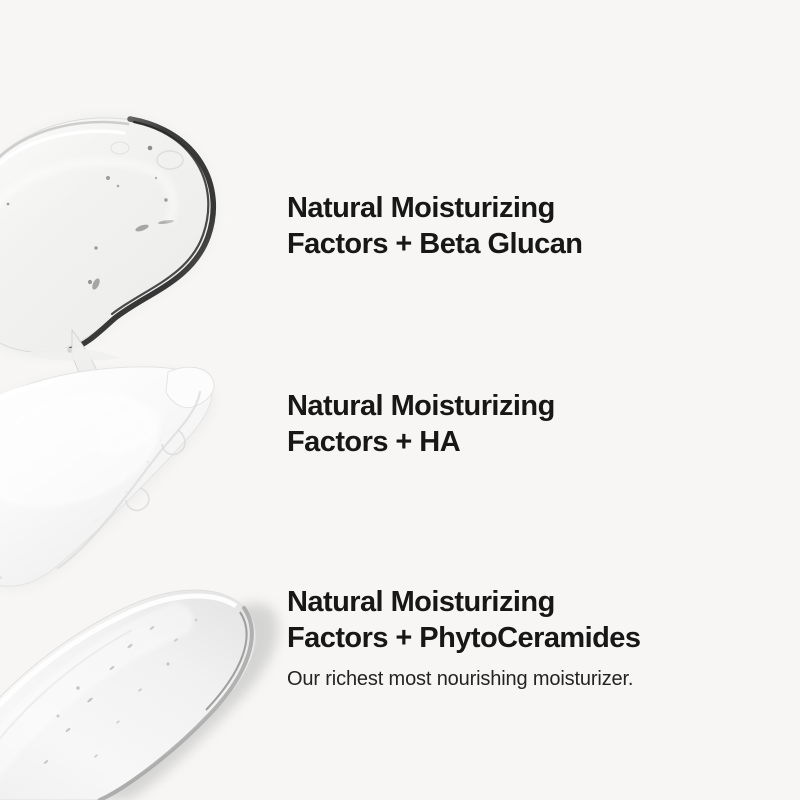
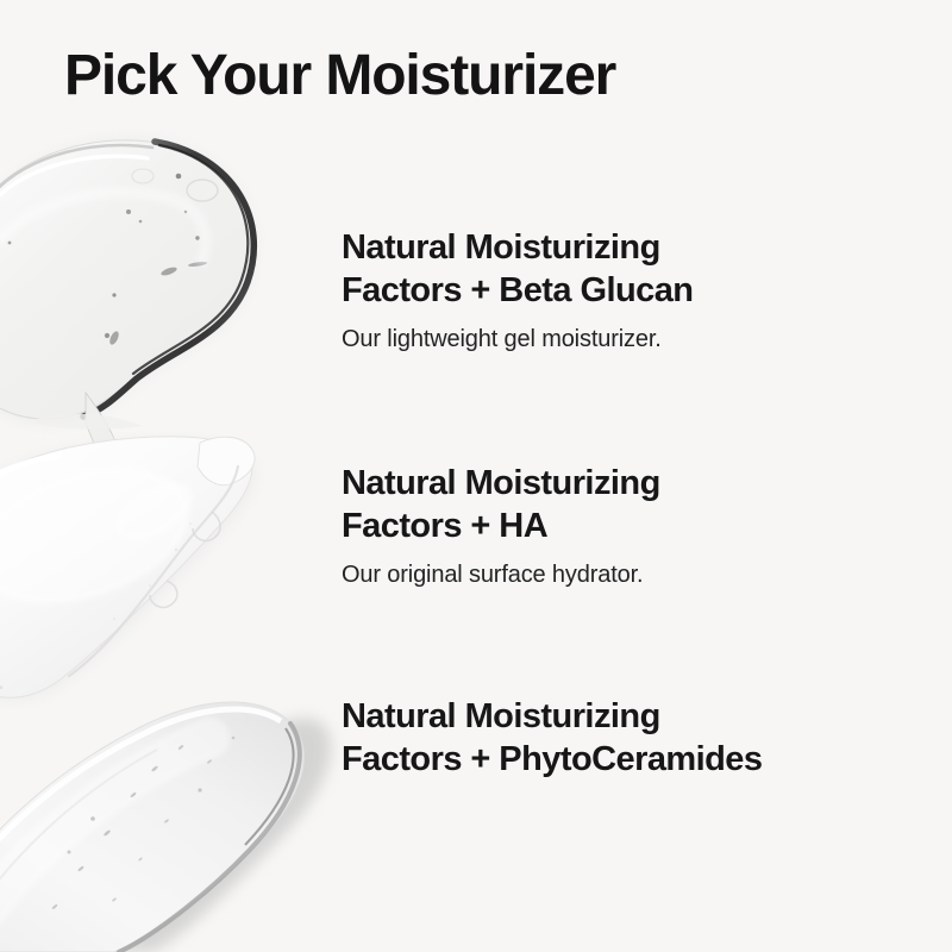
+ Pick Your Moisturizer
  Natural Moisturizing
  Factors + Beta Glucan
+ Our lightweight gel moisturizer.
  Natural Moisturizing
  Factors + HA
+ Our original surface hydrator.
  Natural Moisturizing
  Factors + PhytoCeramides
- Our richest most nourishing moisturizer.
